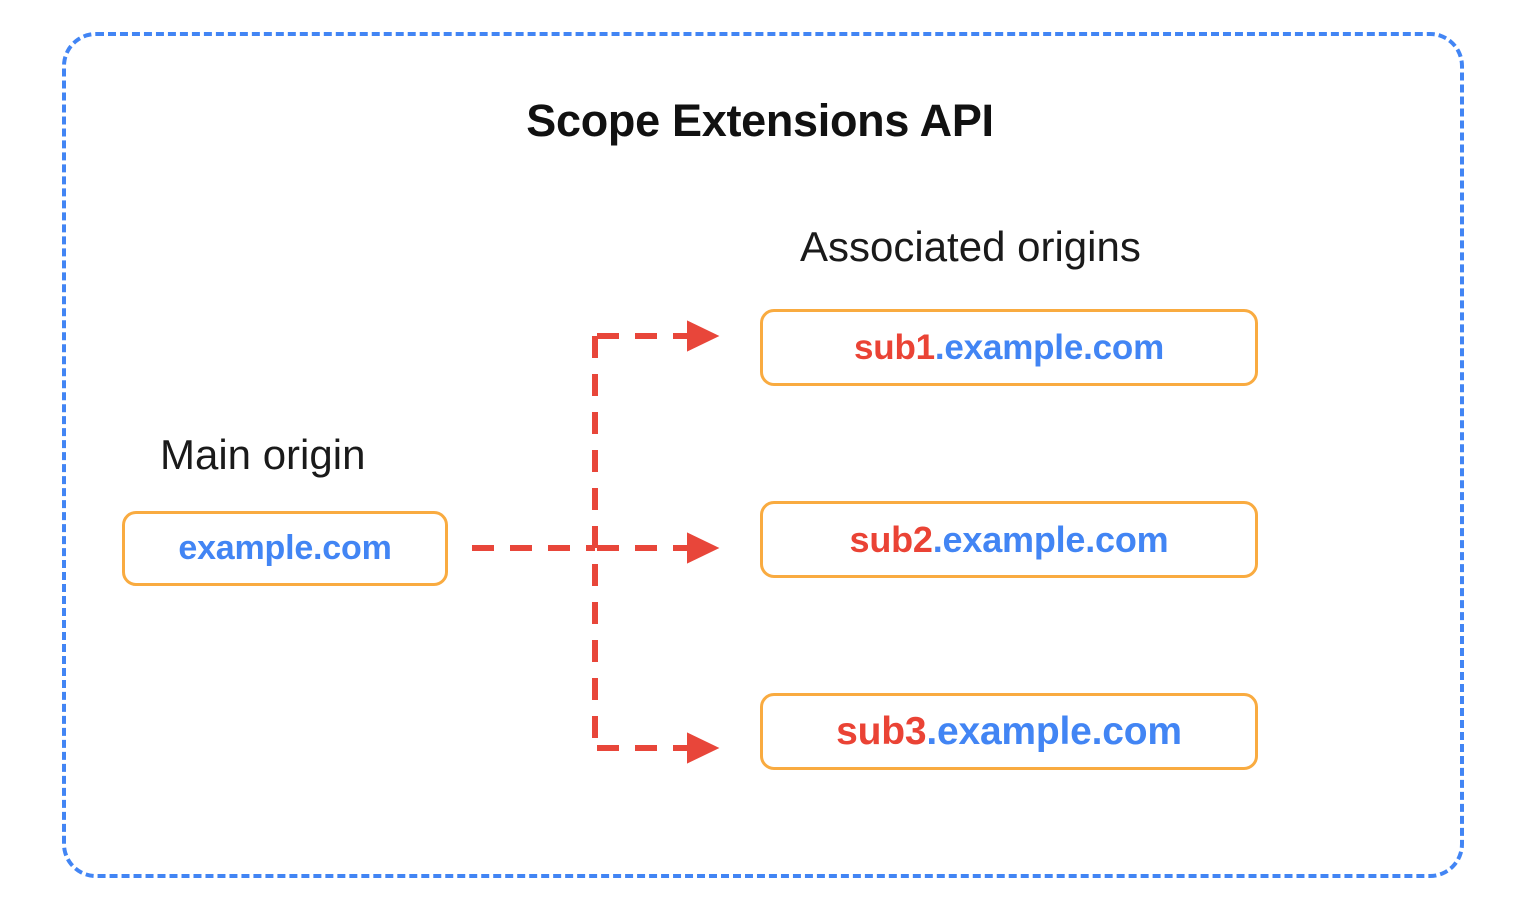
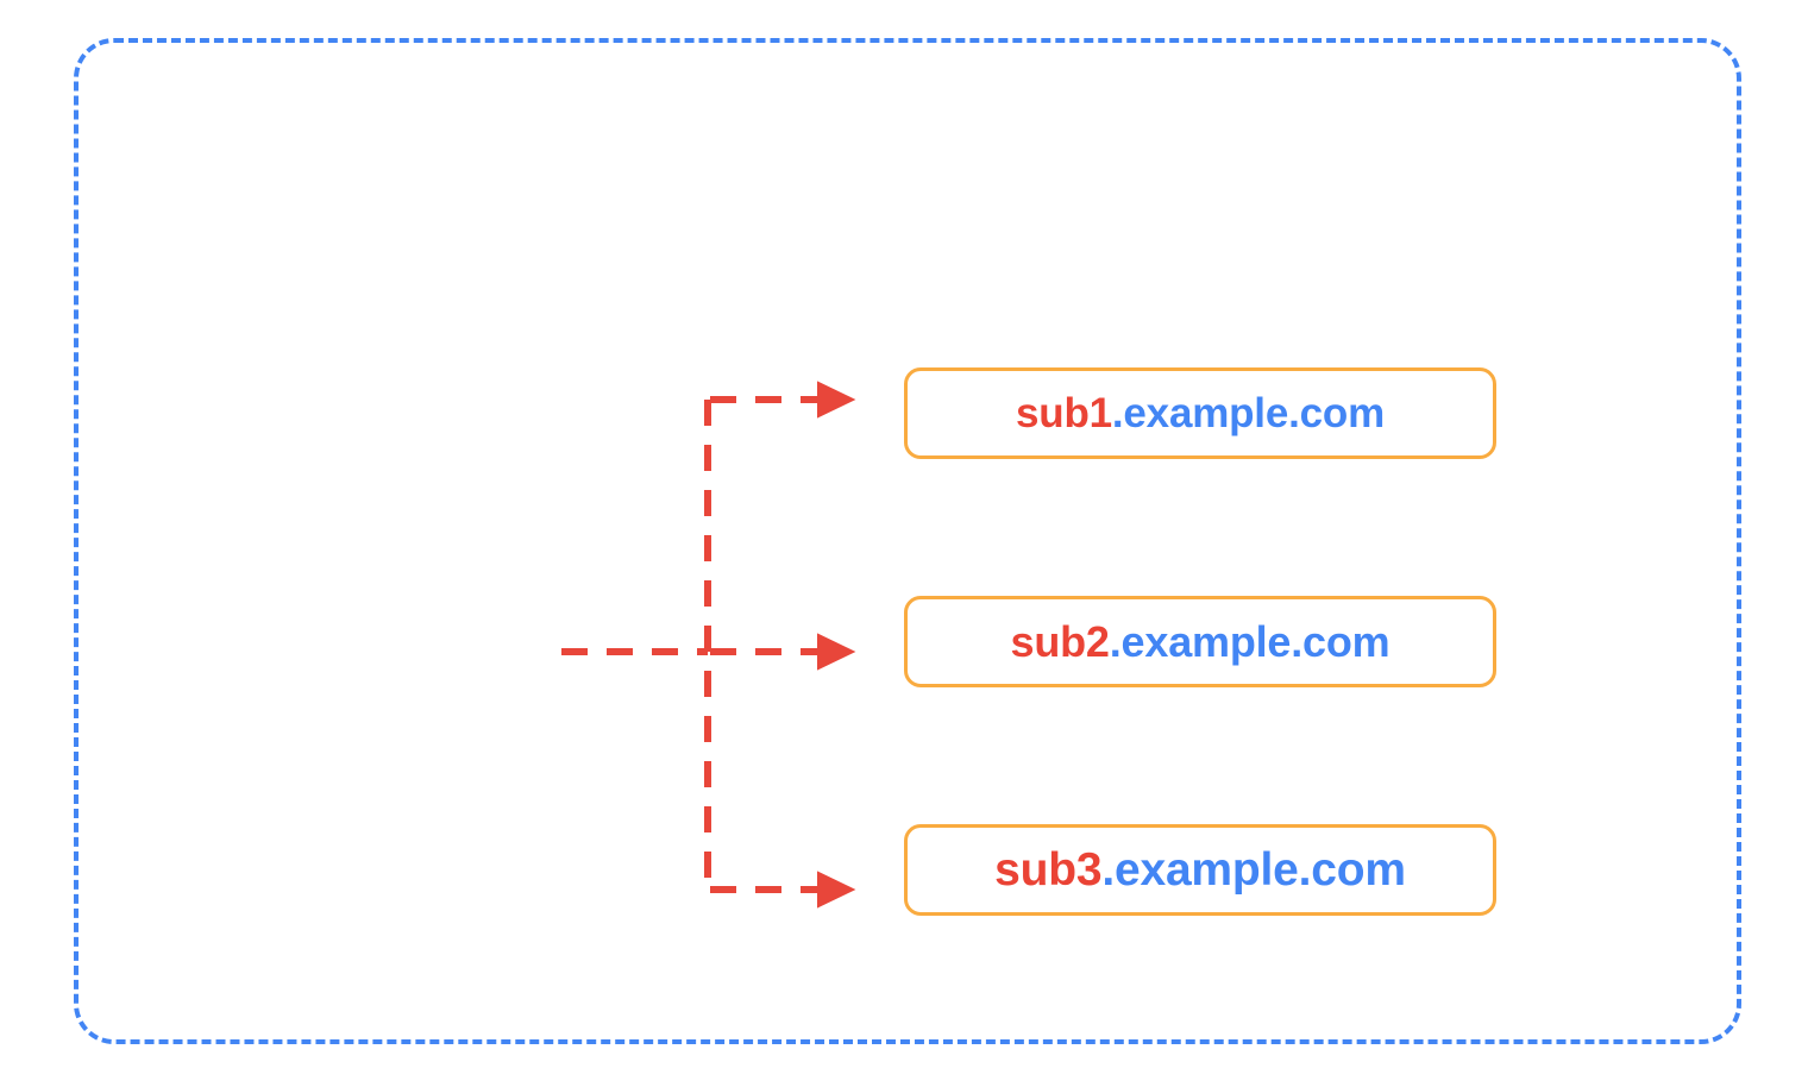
- Scope Extensions API
- Associated origins
- Main origin
- example.com
  sub1
  .example.com
  sub2
  .example.com
  sub3
  .example.com
